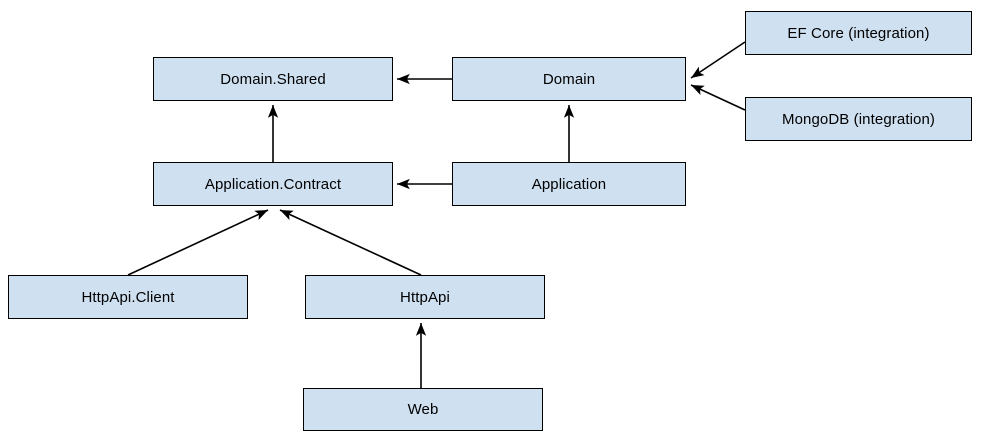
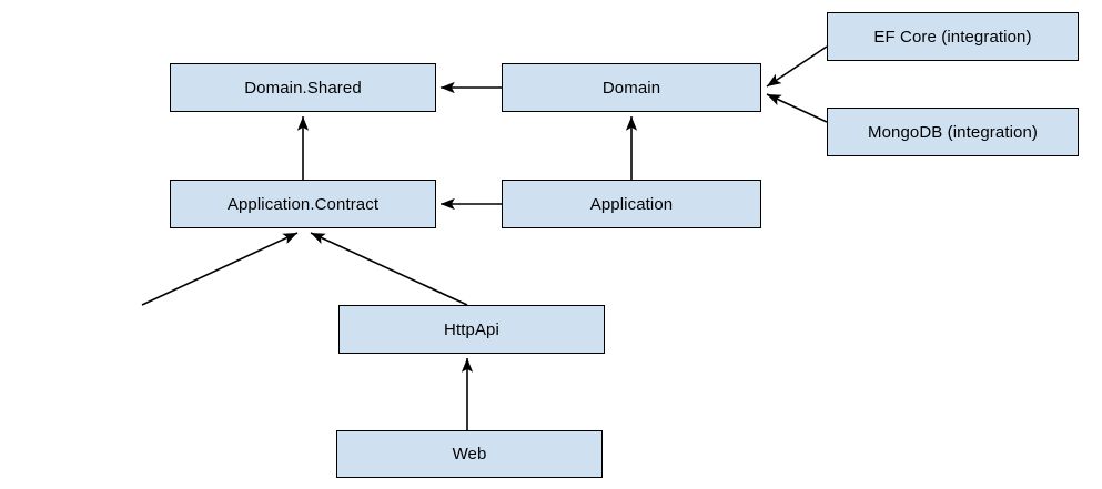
  Domain.Shared
  Domain
  EF Core (integration)
  MongoDB (integration)
  Application.Contract
  Application
- HttpApi.Client
  HttpApi
  Web
